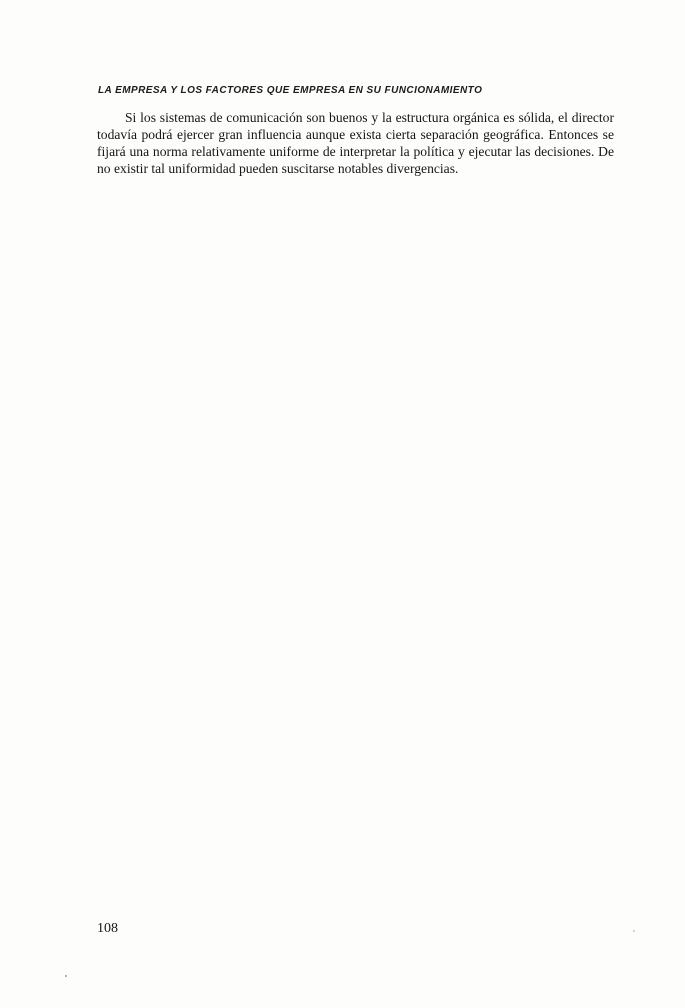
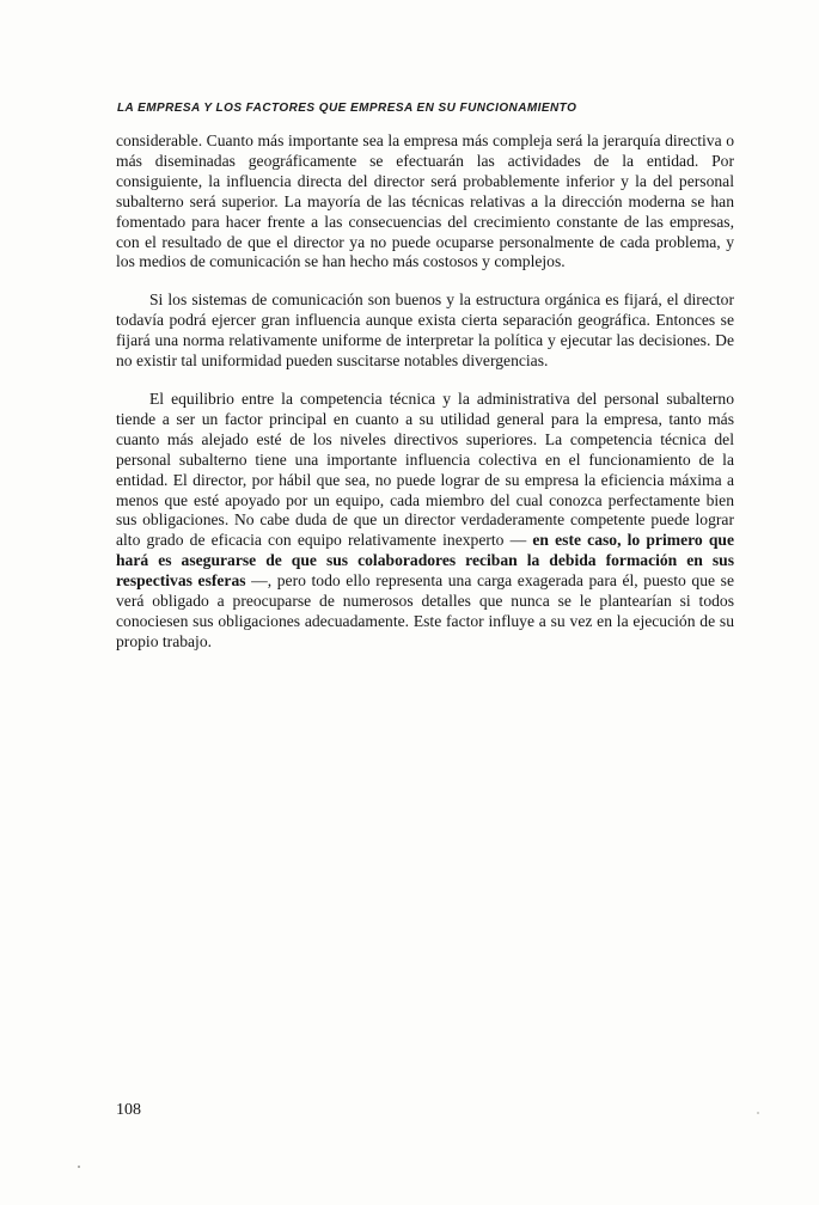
  LA EMPRESA Y LOS FACTORES QUE EMPRESA EN SU FUNCIONAMIENTO
+ considerable. Cuanto más importante sea la empresa más compleja será la jerarquía directiva o más diseminadas geográficamente se efectuarán las actividades de la entidad. Por consiguiente, la influencia directa del director será probablemente inferior y la del personal subalterno será superior. La mayoría de las técnicas relativas a la dirección moderna se han fomentado para hacer frente a las consecuencias del crecimiento constante de las empresas, con el resultado de que el director ya no puede ocuparse personalmente de cada problema, y los medios de comunicación se han hecho más costosos y complejos.
- Si los sistemas de comunicación son buenos y la estructura orgánica es sólida, el director todavía podrá ejercer gran influencia aunque exista cierta separación geográfica. Entonces se fijará una norma relativamente uniforme de interpretar la política y ejecutar las decisiones. De no existir tal uniformidad pueden suscitarse notables divergencias.
+ Si los sistemas de comunicación son buenos y la estructura orgánica es fijará, el director todavía podrá ejercer gran influencia aunque exista cierta separación geográfica. Entonces se fijará una norma relativamente uniforme de interpretar la política y ejecutar las decisiones. De no existir tal uniformidad pueden suscitarse notables divergencias.
+ El equilibrio entre la competencia técnica y la administrativa del personal subalterno tiende a ser un factor principal en cuanto a su utilidad general para la empresa, tanto más cuanto más alejado esté de los niveles directivos superiores. La competencia técnica del personal subalterno tiene una importante influencia colectiva en el funcionamiento de la entidad. El director, por hábil que sea, no puede lograr de su empresa la eficiencia máxima a menos que esté apoyado por un equipo, cada miembro del cual conozca perfectamente bien sus obligaciones. No cabe duda de que un director verdaderamente competente puede lograr alto grado de eficacia con equipo relativamente inexperto — en este caso, lo primero que hará es asegurarse de que sus colaboradores reciban la debida formación en sus respectivas esferas —, pero todo ello representa una carga exagerada para él, puesto que se verá obligado a preocuparse de numerosos detalles que nunca se le plantearían si todos conociesen sus obligaciones adecuadamente. Este factor influye a su vez en la ejecución de su propio trabajo.
  108
